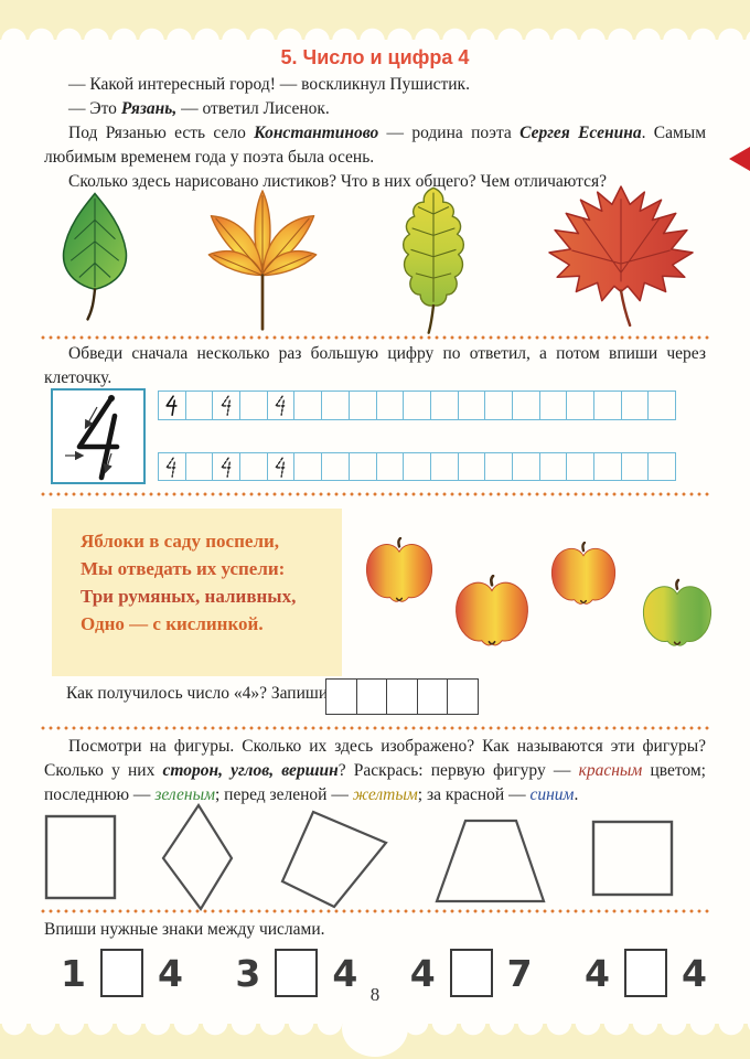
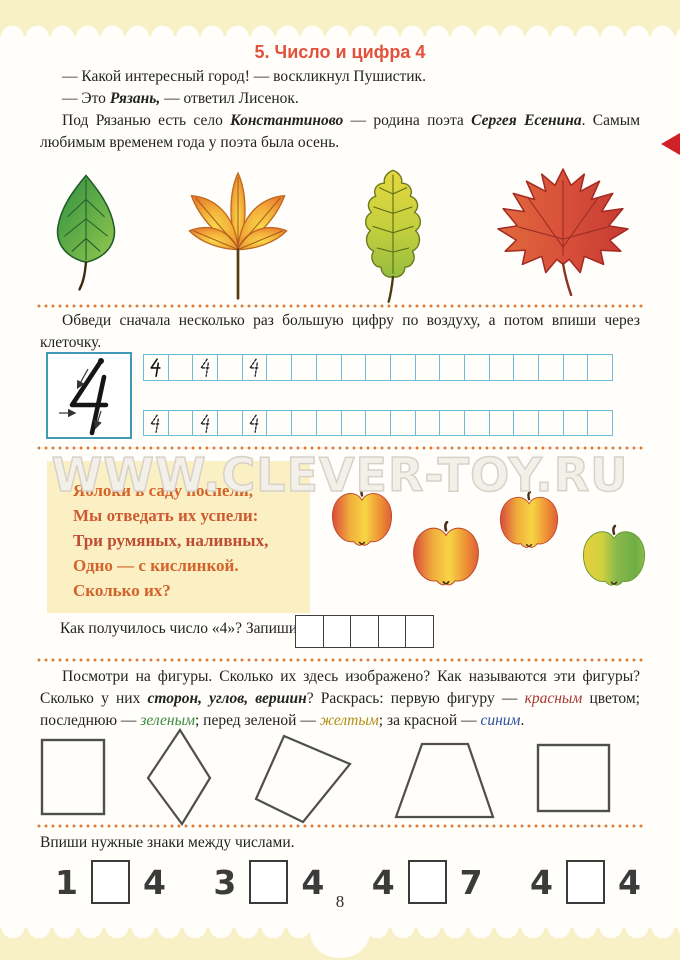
  5. Число и цифра 4
  — Какой интересный город! — воскликнул Пушистик.
  — Это Рязань, — ответил Лисенок.
  Под Рязанью есть село Константиново — родина поэта Сергея Есенина. Самым любимым временем года у поэта была осень.
- Сколько здесь нарисовано листиков? Что в них общего? Чем отличаются?
- Обведи сначала несколько раз большую цифру по ответил, а потом впиши через клеточку.
+ Обведи сначала несколько раз большую цифру по воздуху, а потом впиши через клеточку.
  Яблоки в саду поспели,
  Мы отведать их успели:
  Три румяных, наливных,
  Одно — с кислинкой.
+ Сколько их?
+ WWW.CLEVER-TOY.RU
  Как получилось число «4»? Запиши
  Посмотри на фигуры. Сколько их здесь изображено? Как называются эти фигуры? Сколько у них сторон, углов, вершин? Раскрась: первую фигуру — красным цветом; последнюю — зеленым; перед зеленой — желтым; за красной — синим.
  Впиши нужные знаки между числами.
  1
  4
  3
  4
  4
  7
  4
  4
  8
